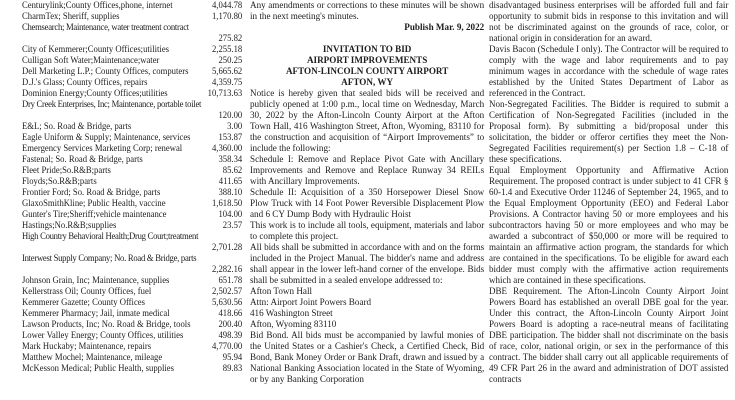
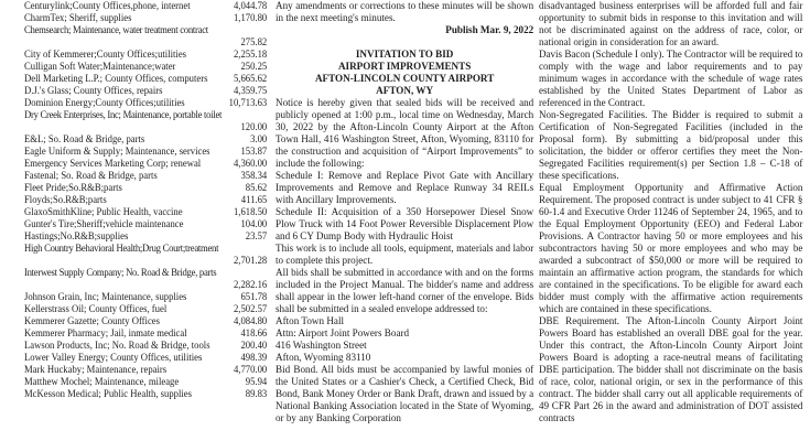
  Centurylink;County Offices,phone, internet
  4,044.78
  CharmTex; Sheriff, supplies
  1,170.80
  Chemsearch; Maintenance, water treatment contract
  275.82
  City of Kemmerer;County Offices;utilities
  2,255.18
  Culligan Soft Water;Maintenance;water
  250.25
  Dell Marketing L.P.; County Offices, computers
  5,665.62
  D.J.'s Glass; County Offices, repairs
  4,359.75
  Dominion Energy;County Offices;utilities
  10,713.63
  Dry Creek Enterprises, Inc; Maintenance, portable toilet
  120.00
  E&L; So. Road & Bridge, parts
  3.00
  Eagle Uniform & Supply; Maintenance, services
  153.87
  Emergency Services Marketing Corp; renewal
  4,360.00
  Fastenal; So. Road & Bridge, parts
  358.34
  Fleet Pride;So.R&B;parts
  85.62
  Floyds;So.R&B;parts
  411.65
- Frontier Ford; So. Road & Bridge, parts
- 388.10
  GlaxoSmithKline; Public Health, vaccine
  1,618.50
  Gunter's Tire;Sheriff;vehicle maintenance
  104.00
  Hastings;No.R&B;supplies
  23.57
  High Country Behavioral Health;Drug Court;treatment
  2,701.28
  Interwest Supply Company; No. Road & Bridge, parts
  2,282.16
  Johnson Grain, Inc; Maintenance, supplies
  651.78
  Kellerstrass Oil; County Offices, fuel
  2,502.57
  Kemmerer Gazette; County Offices
- 5,630.56
+ 4,084.80
  Kemmerer Pharmacy; Jail, inmate medical
  418.66
  Lawson Products, Inc; No. Road & Bridge, tools
  200.40
  Lower Valley Energy; County Offices, utilities
  498.39
  Mark Huckaby; Maintenance, repairs
  4,770.00
  Matthew Mochel; Maintenance, mileage
  95.94
  McKesson Medical; Public Health, supplies
  89.83
  Any amendments or corrections to these minutes will be shown in the next meeting's minutes.
  Publish Mar. 9, 2022
  INVITATION TO BID
  AIRPORT IMPROVEMENTS
  AFTON-LINCOLN COUNTY AIRPORT
  AFTON, WY
  Notice is hereby given that sealed bids will be received and publicly opened at 1:00 p.m., local time on Wednesday, March 30, 2022 by the Afton-Lincoln County Airport at the Afton Town Hall, 416 Washington Street, Afton, Wyoming, 83110 for the construction and acquisition of “Airport Improvements” to include the following:
  Schedule I: Remove and Replace Pivot Gate with Ancillary Improvements and Remove and Replace Runway 34 REILs with Ancillary Improvements.
  Schedule II: Acquisition of a 350 Horsepower Diesel Snow Plow Truck with 14 Foot Power Reversible Displacement Plow and 6 CY Dump Body with Hydraulic Hoist
  This work is to include all tools, equipment, materials and labor to complete this project.
  All bids shall be submitted in accordance with and on the forms included in the Project Manual. The bidder's name and address shall appear in the lower left-hand corner of the envelope. Bids shall be submitted in a sealed envelope addressed to:
  Afton Town Hall
  Attn: Airport Joint Powers Board
  416 Washington Street
  Afton, Wyoming 83110
  Bid Bond. All bids must be accompanied by lawful monies of the United States or a Cashier's Check, a Certified Check, Bid Bond, Bank Money Order or Bank Draft, drawn and issued by a National Banking Association located in the State of Wyoming, or by any Banking Corporation
- disadvantaged business enterprises will be afforded full and fair opportunity to submit bids in response to this invitation and will not be discriminated against on the grounds of race, color, or national origin in consideration for an award.
+ disadvantaged business enterprises will be afforded full and fair opportunity to submit bids in response to this invitation and will not be discriminated against on the address of race, color, or national origin in consideration for an award.
  Davis Bacon (Schedule I only). The Contractor will be required to comply with the wage and labor requirements and to pay minimum wages in accordance with the schedule of wage rates established by the United States Department of Labor as referenced in the Contract.
  Non-Segregated Facilities. The Bidder is required to submit a Certification of Non-Segregated Facilities (included in the Proposal form). By submitting a bid/proposal under this solicitation, the bidder or offeror certifies they meet the Non-Segregated Facilities requirement(s) per Section 1.8 – C-18 of these specifications.
  Equal Employment Opportunity and Affirmative Action Requirement. The proposed contract is under subject to 41 CFR § 60-1.4 and Executive Order 11246 of September 24, 1965, and to the Equal Employment Opportunity (EEO) and Federal Labor Provisions. A Contractor having 50 or more employees and his subcontractors having 50 or more employees and who may be awarded a subcontract of $50,000 or more will be required to maintain an affirmative action program, the standards for which are contained in the specifications. To be eligible for award each bidder must comply with the affirmative action requirements which are contained in these specifications.
  DBE Requirement. The Afton-Lincoln County Airport Joint Powers Board has established an overall DBE goal for the year. Under this contract, the Afton-Lincoln County Airport Joint Powers Board is adopting a race-neutral means of facilitating DBE participation. The bidder shall not discriminate on the basis of race, color, national origin, or sex in the performance of this contract. The bidder shall carry out all applicable requirements of 49 CFR Part 26 in the award and administration of DOT assisted contracts
